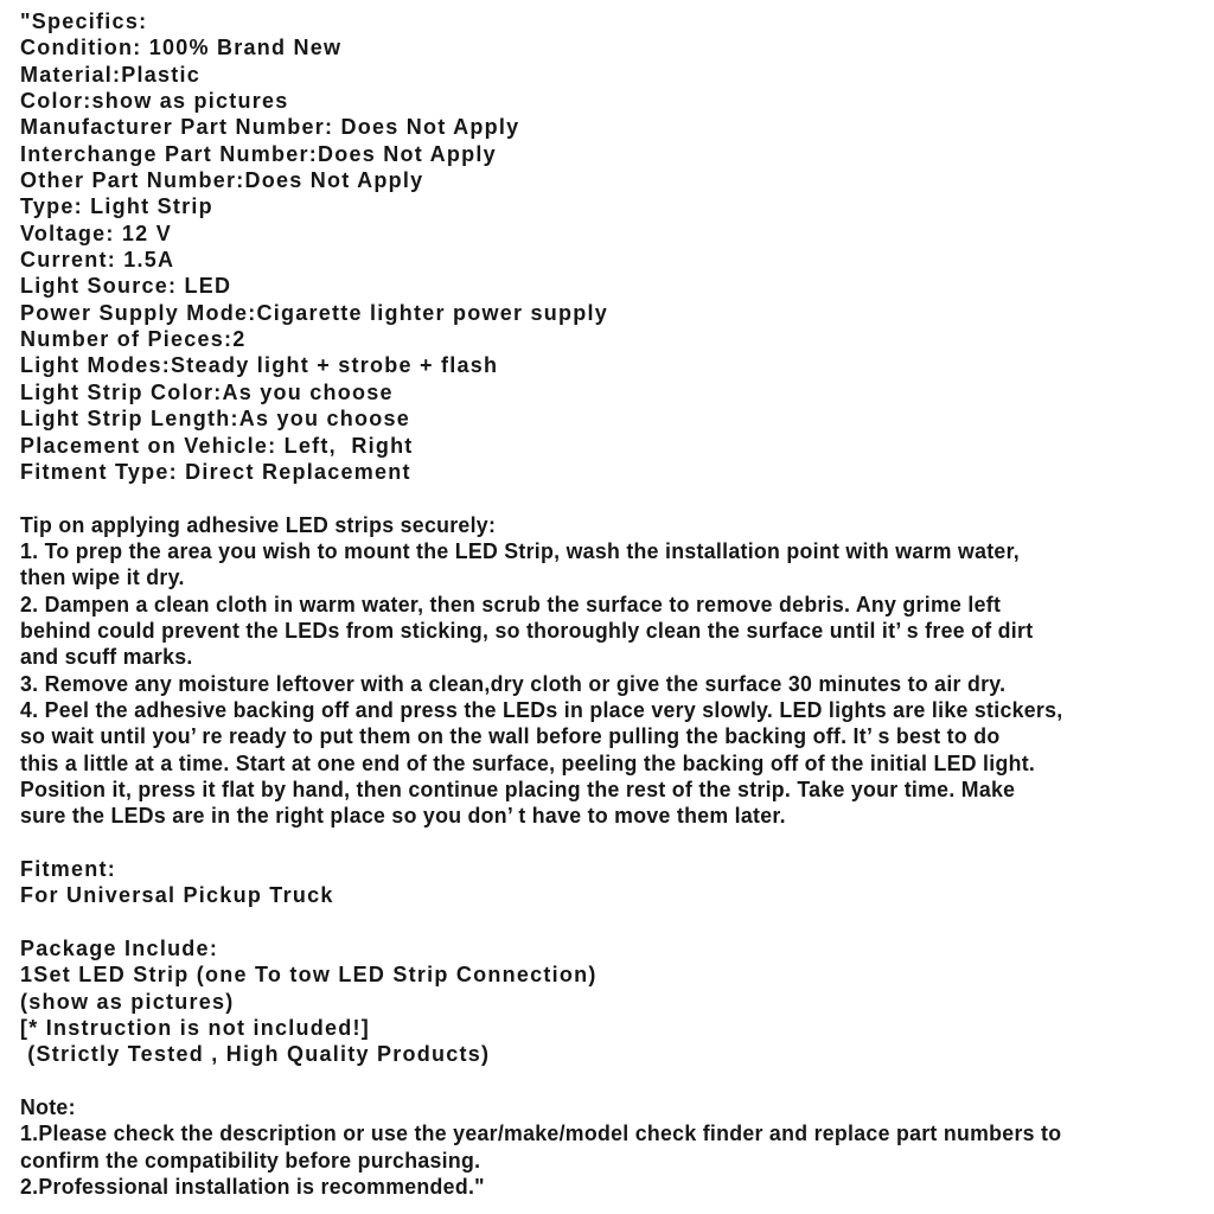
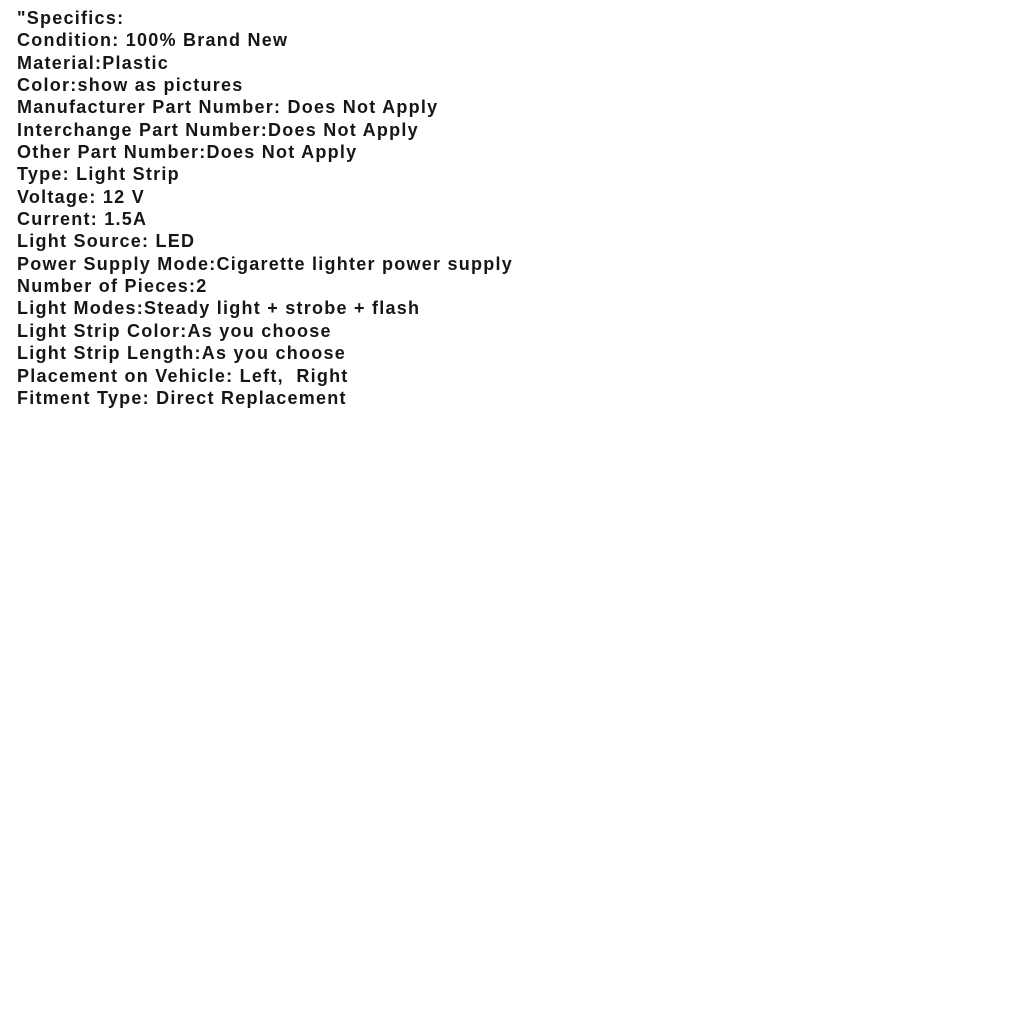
  "Specifics:
  Condition: 100% Brand New
  Material:Plastic
  Color:show as pictures
  Manufacturer Part Number: Does Not Apply
  Interchange Part Number:Does Not Apply
  Other Part Number:Does Not Apply
  Type: Light Strip
  Voltage: 12 V
  Current: 1.5A
  Light Source: LED
  Power Supply Mode:Cigarette lighter power supply
  Number of Pieces:2
  Light Modes:Steady light + strobe + flash
  Light Strip Color:As you choose
  Light Strip Length:As you choose
  Placement on Vehicle: Left, Right
  Fitment Type: Direct Replacement
- Tip on applying adhesive LED strips securely:
- 1. To prep the area you wish to mount the LED Strip, wash the installation point with warm water,
- then wipe it dry.
- 2. Dampen a clean cloth in warm water, then scrub the surface to remove debris. Any grime left
- behind could prevent the LEDs from sticking, so thoroughly clean the surface until it’ s free of dirt
- and scuff marks.
- 3. Remove any moisture leftover with a clean,dry cloth or give the surface 30 minutes to air dry.
- 4. Peel the adhesive backing off and press the LEDs in place very slowly. LED lights are like stickers,
- so wait until you’ re ready to put them on the wall before pulling the backing off. It’ s best to do
- this a little at a time. Start at one end of the surface, peeling the backing off of the initial LED light.
- Position it, press it flat by hand, then continue placing the rest of the strip. Take your time. Make
- sure the LEDs are in the right place so you don’ t have to move them later.
- Fitment:
- For Universal Pickup Truck
- Package Include:
- 1Set LED Strip (one To tow LED Strip Connection)
- (show as pictures)
- [* Instruction is not included!]
- (Strictly Tested , High Quality Products)
- Note:
- 1.Please check the description or use the year/make/model check finder and replace part numbers to
- confirm the compatibility before purchasing.
- 2.Professional installation is recommended."
